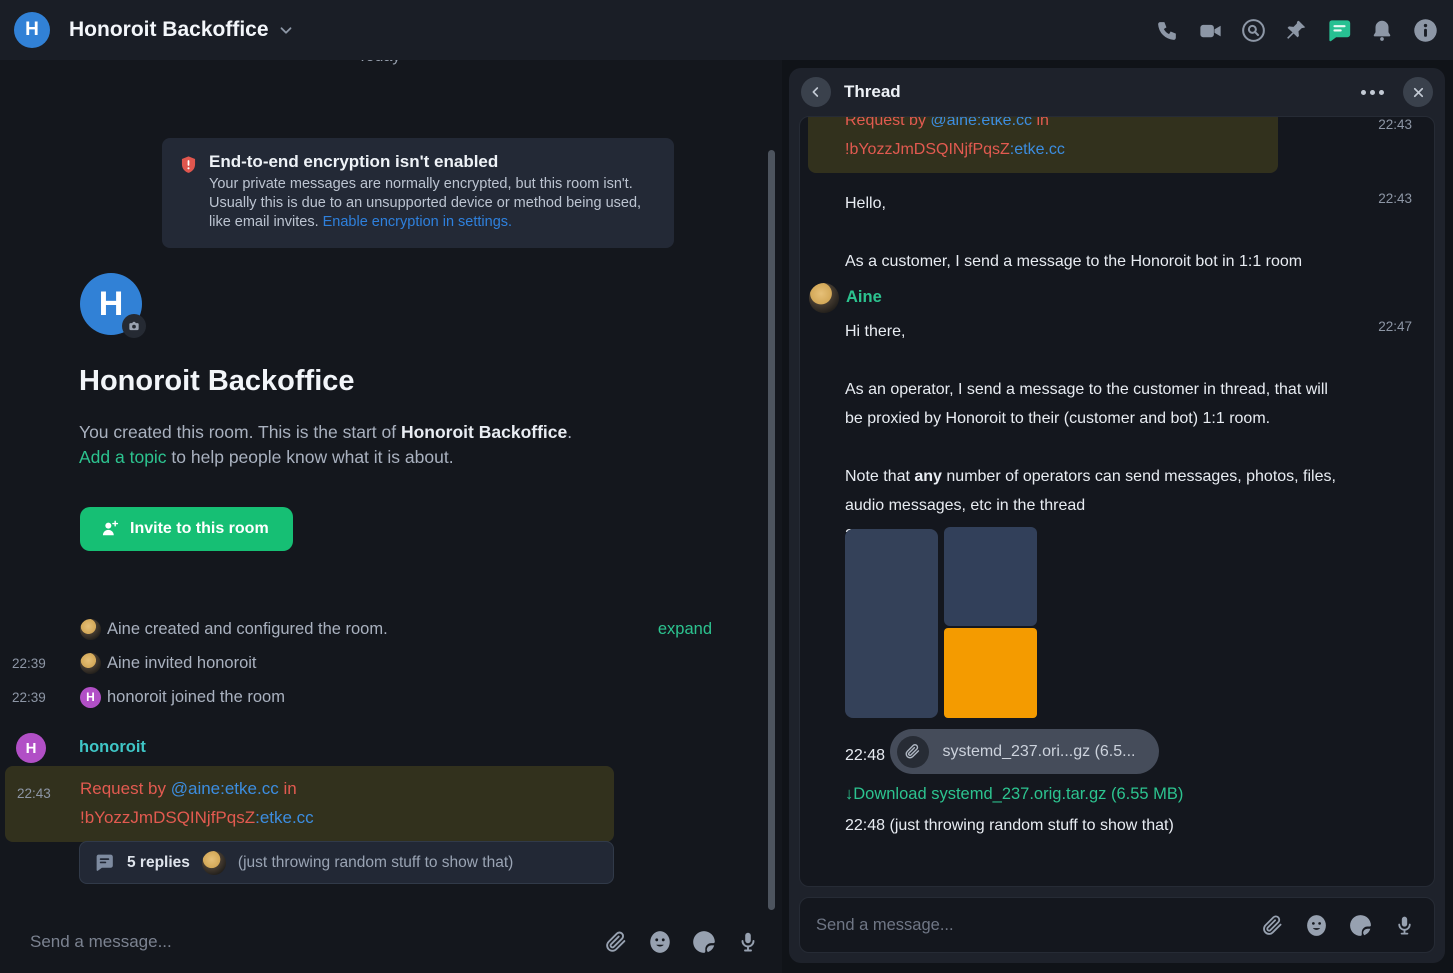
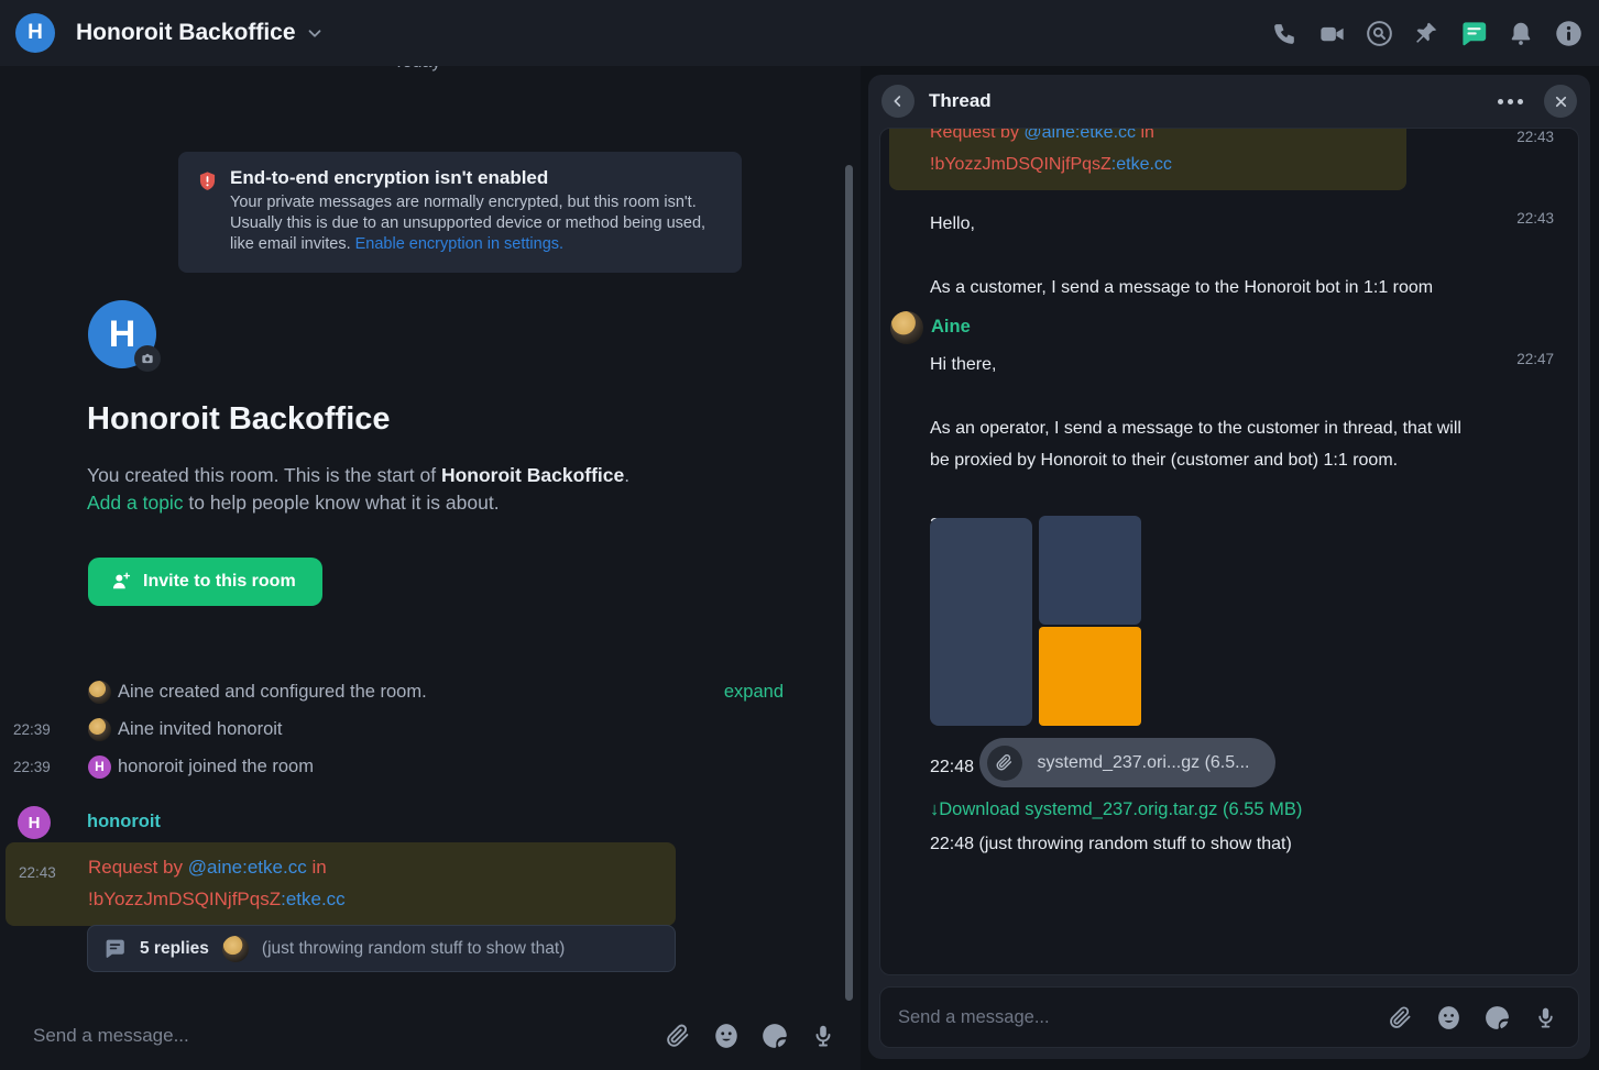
  H
  Honoroit Backoffice
  End-to-end encryption isn't enabled
  Your private messages are normally encrypted, but this room isn't. Usually this is due to an unsupported device or method being used, like email invites. Enable encryption in settings.
  H
  Honoroit Backoffice
  You created this room. This is the start of Honoroit Backoffice.
  Add a topic to help people know what it is about.
  Invite to this room
  Aine created and configured the room.
  expand
  22:39
  Aine invited honoroit
  22:39
  H
  honoroit joined the room
  H
  honoroit
  22:43
  Request by @aine:etke.cc in
  !bYozzJmDSQINjfPqsZ:etke.cc
  5 replies
  (just throwing random stuff to show that)
  Send a message...
  Thread
  22:43
  Request by @aine:etke.cc in
  !bYozzJmDSQINjfPqsZ:etke.cc
  22:43
  Hello,
  As a customer, I send a message to the Honoroit bot in 1:1 room
  Aine
  22:47
  Hi there,
  As an operator, I send a message to the customer in thread, that will be proxied by Honoroit to their (customer and bot) 1:1 room.
- Note that any number of operators can send messages, photos, files, audio messages, etc in the thread
  22:48
  systemd_237.ori...gz (6.5...
  ↓Download systemd_237.orig.tar.gz (6.55 MB)
  22:48 (just throwing random stuff to show that)
  Send a message...
